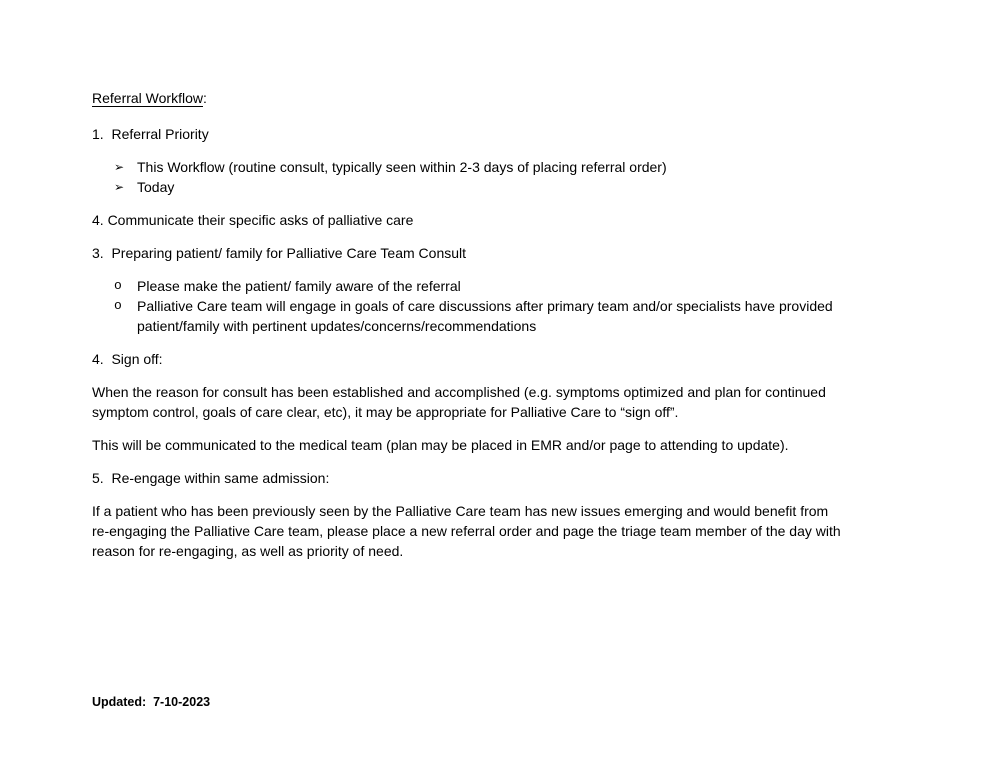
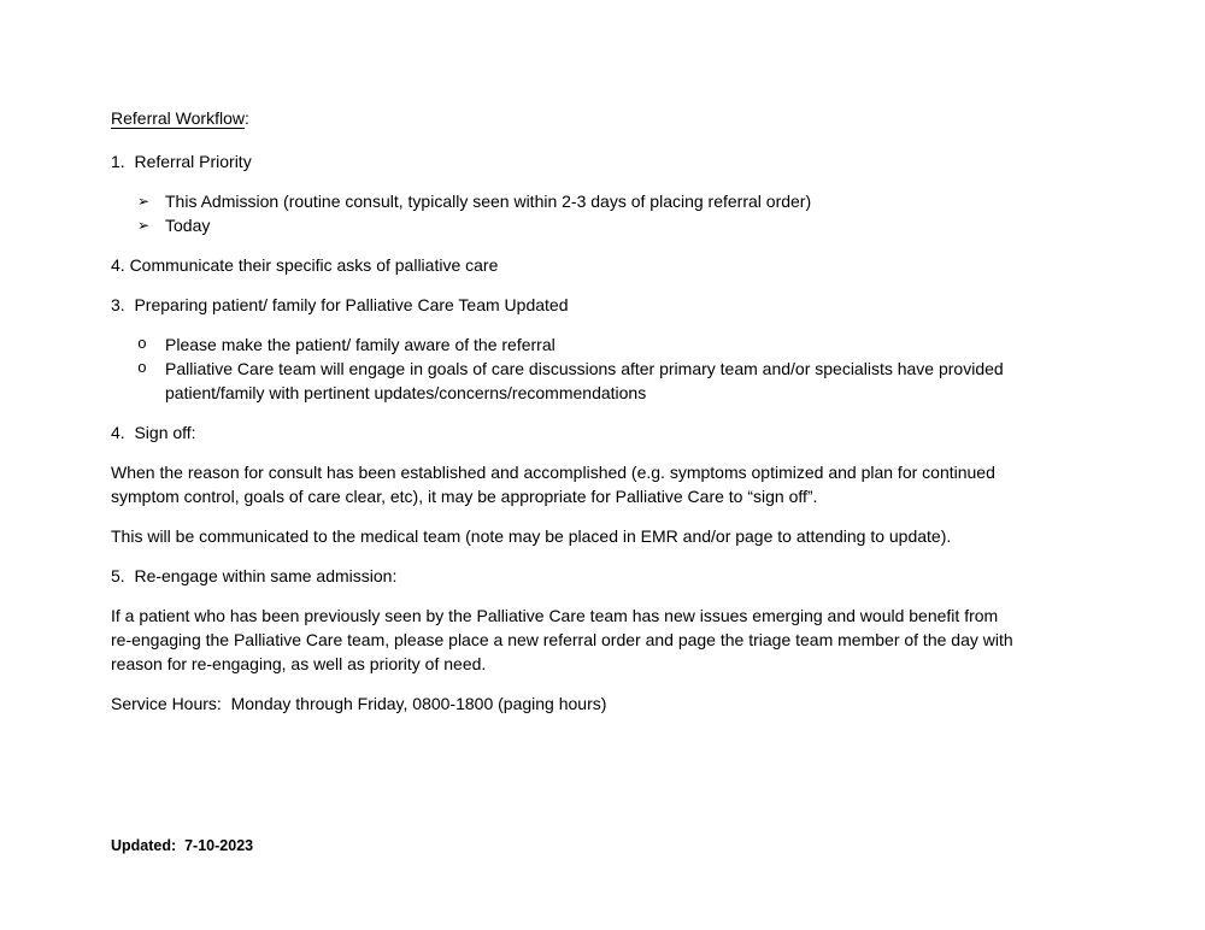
  Referral Workflow:
  1. Referral Priority
  ➢
- This Workflow (routine consult, typically seen within 2-3 days of placing referral order)
+ This Admission (routine consult, typically seen within 2-3 days of placing referral order)
  ➢
  Today
  4. Communicate their specific asks of palliative care
- 3. Preparing patient/ family for Palliative Care Team Consult
+ 3. Preparing patient/ family for Palliative Care Team Updated
  o
  Please make the patient/ family aware of the referral
  o
  Palliative Care team will engage in goals of care discussions after primary team and/or specialists have provided
  patient/family with pertinent updates/concerns/recommendations
  4. Sign off:
  When the reason for consult has been established and accomplished (e.g. symptoms optimized and plan for continued
  symptom control, goals of care clear, etc), it may be appropriate for Palliative Care to “sign off”.
- This will be communicated to the medical team (plan may be placed in EMR and/or page to attending to update).
+ This will be communicated to the medical team (note may be placed in EMR and/or page to attending to update).
  5. Re-engage within same admission:
  If a patient who has been previously seen by the Palliative Care team has new issues emerging and would benefit from
  re-engaging the Palliative Care team, please place a new referral order and page the triage team member of the day with
  reason for re-engaging, as well as priority of need.
+ Service Hours: Monday through Friday, 0800-1800 (paging hours)
  Updated: 7-10-2023
